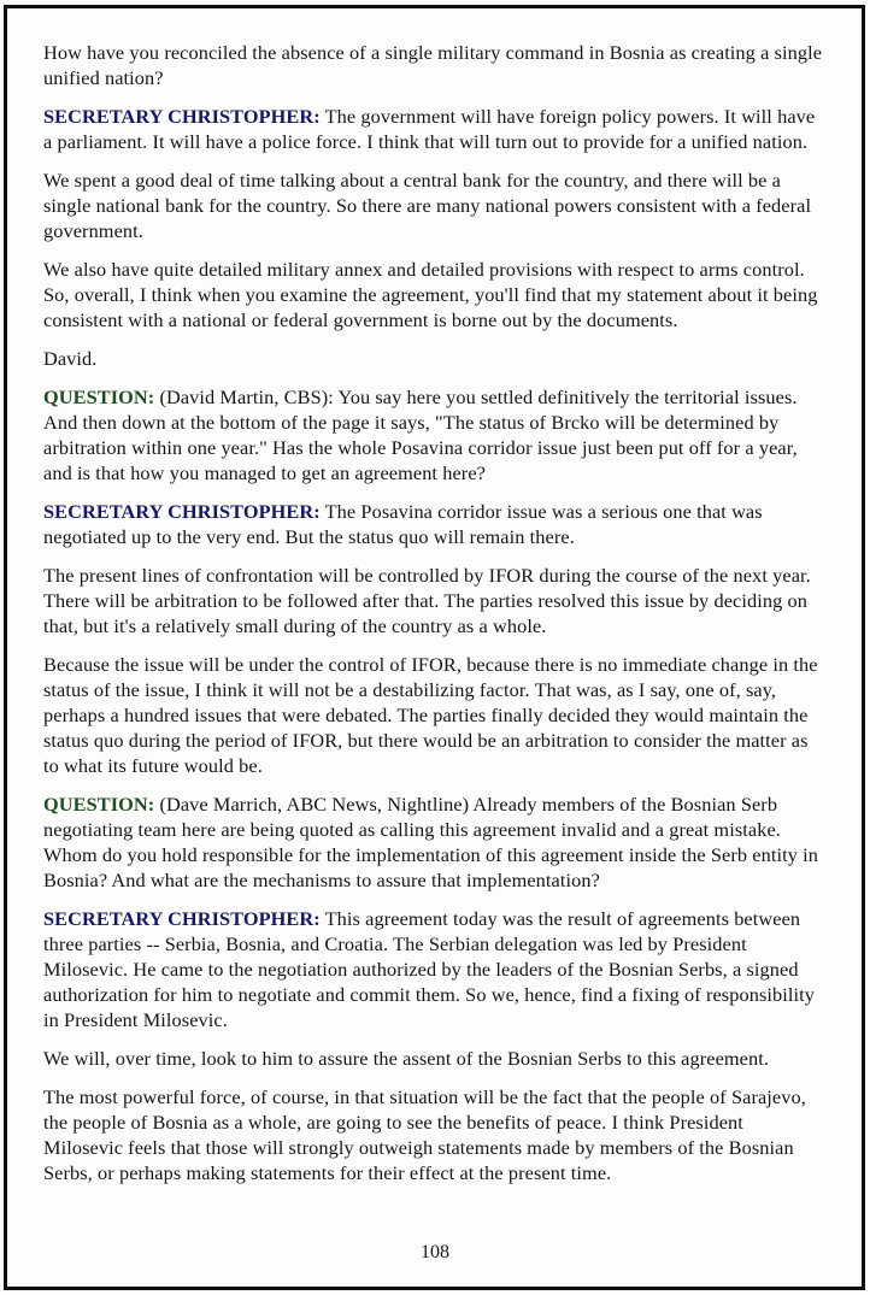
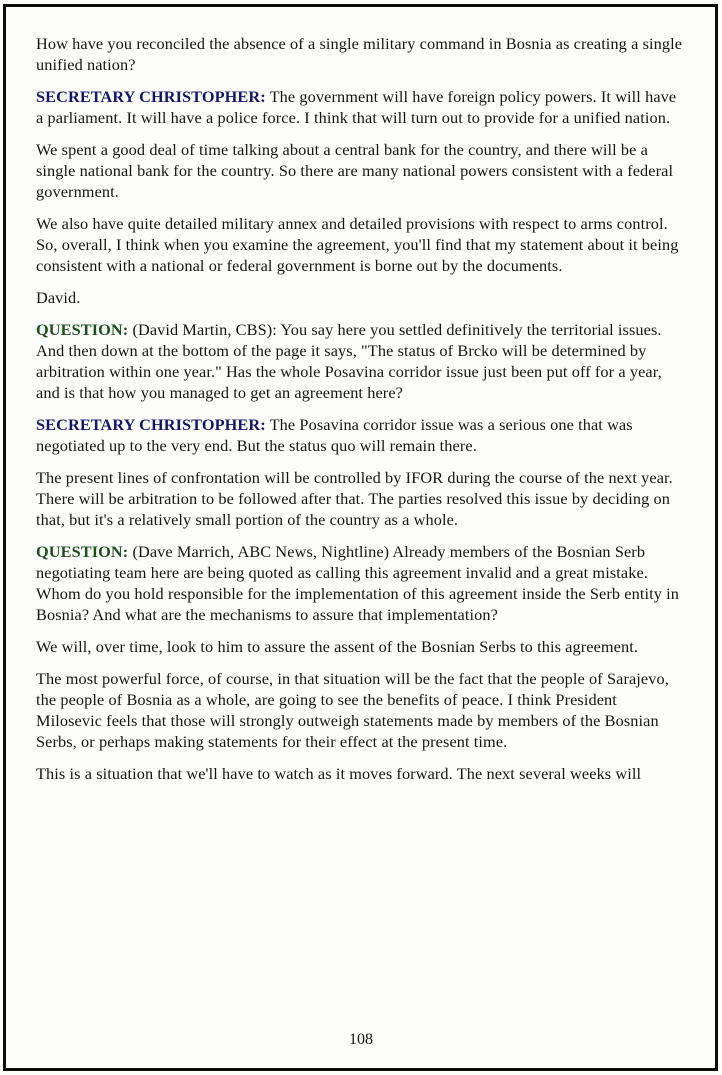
  How have you reconciled the absence of a single military command in Bosnia as creating a single unified nation?
  SECRETARY CHRISTOPHER: The government will have foreign policy powers. It will have a parliament. It will have a police force. I think that will turn out to provide for a unified nation.
  We spent a good deal of time talking about a central bank for the country, and there will be a single national bank for the country. So there are many national powers consistent with a federal government.
  We also have quite detailed military annex and detailed provisions with respect to arms control. So, overall, I think when you examine the agreement, you'll find that my statement about it being consistent with a national or federal government is borne out by the documents.
  David.
  QUESTION: (David Martin, CBS): You say here you settled definitively the territorial issues. And then down at the bottom of the page it says, "The status of Brcko will be determined by arbitration within one year." Has the whole Posavina corridor issue just been put off for a year, and is that how you managed to get an agreement here?
  SECRETARY CHRISTOPHER: The Posavina corridor issue was a serious one that was negotiated up to the very end. But the status quo will remain there.
- The present lines of confrontation will be controlled by IFOR during the course of the next year. There will be arbitration to be followed after that. The parties resolved this issue by deciding on that, but it's a relatively small during of the country as a whole.
+ The present lines of confrontation will be controlled by IFOR during the course of the next year. There will be arbitration to be followed after that. The parties resolved this issue by deciding on that, but it's a relatively small portion of the country as a whole.
- Because the issue will be under the control of IFOR, because there is no immediate change in the status of the issue, I think it will not be a destabilizing factor. That was, as I say, one of, say, perhaps a hundred issues that were debated. The parties finally decided they would maintain the status quo during the period of IFOR, but there would be an arbitration to consider the matter as to what its future would be.
  QUESTION: (Dave Marrich, ABC News, Nightline) Already members of the Bosnian Serb negotiating team here are being quoted as calling this agreement invalid and a great mistake. Whom do you hold responsible for the implementation of this agreement inside the Serb entity in Bosnia? And what are the mechanisms to assure that implementation?
- SECRETARY CHRISTOPHER: This agreement today was the result of agreements between three parties -- Serbia, Bosnia, and Croatia. The Serbian delegation was led by President Milosevic. He came to the negotiation authorized by the leaders of the Bosnian Serbs, a signed authorization for him to negotiate and commit them. So we, hence, find a fixing of responsibility in President Milosevic.
  We will, over time, look to him to assure the assent of the Bosnian Serbs to this agreement.
  The most powerful force, of course, in that situation will be the fact that the people of Sarajevo, the people of Bosnia as a whole, are going to see the benefits of peace. I think President Milosevic feels that those will strongly outweigh statements made by members of the Bosnian Serbs, or perhaps making statements for their effect at the present time.
+ This is a situation that we'll have to watch as it moves forward. The next several weeks will
  108
